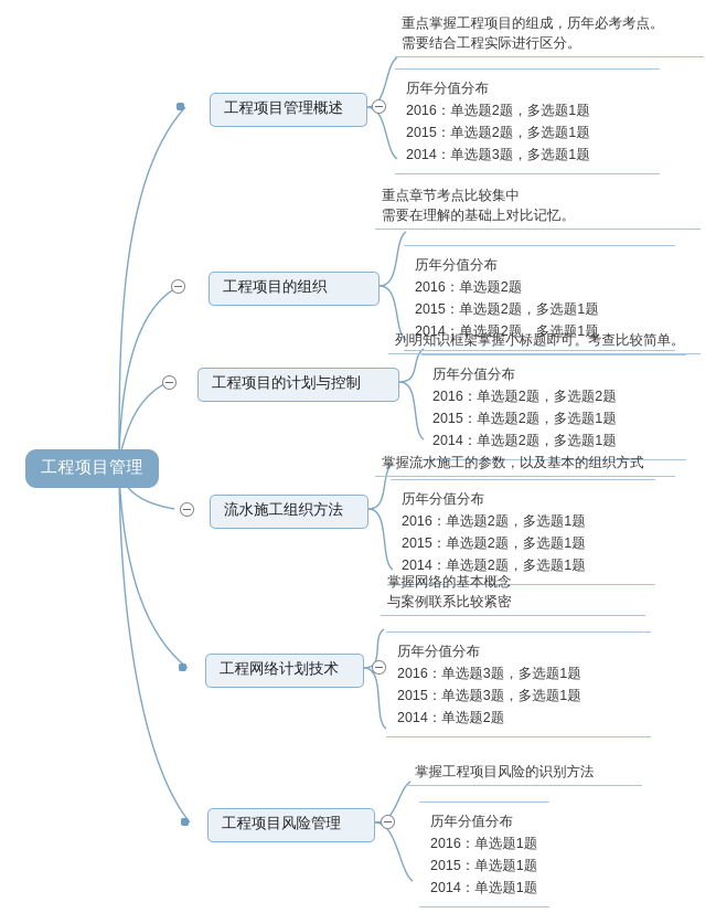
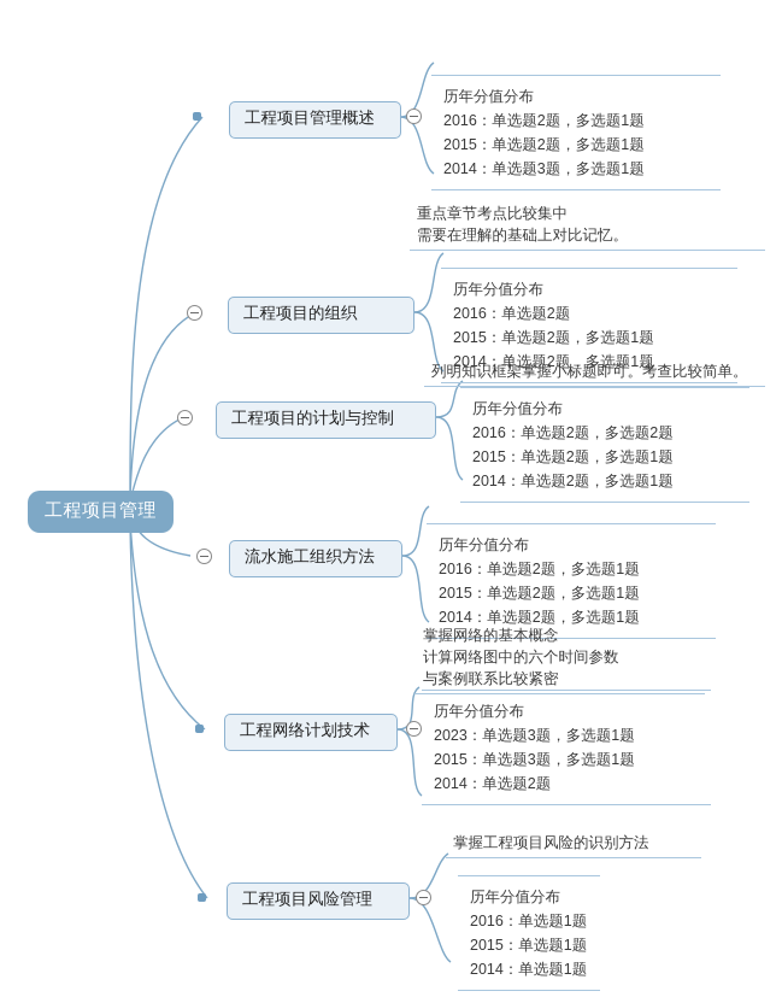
  工程项目管理
  工程项目管理概述
- 重点掌握工程项目的组成，历年必考考点。
- 需要结合工程实际进行区分。
  历年分值分布
  2016：单选题2题，多选题1题
  2015：单选题2题，多选题1题
  2014：单选题3题，多选题1题
  工程项目的组织
  重点章节考点比较集中
  需要在理解的基础上对比记忆。
  历年分值分布
  2016：单选题2题
  2015：单选题2题，多选题1题
  2014：单选题2题，多选题1题
  工程项目的计划与控制
  列明知识框架掌握小标题即可。考查比较简单。
  历年分值分布
  2016：单选题2题，多选题2题
  2015：单选题2题，多选题1题
  2014：单选题2题，多选题1题
  流水施工组织方法
- 掌握流水施工的参数，以及基本的组织方式
  历年分值分布
  2016：单选题2题，多选题1题
  2015：单选题2题，多选题1题
  2014：单选题2题，多选题1题
  工程网络计划技术
  掌握网络的基本概念
+ 计算网络图中的六个时间参数
  与案例联系比较紧密
  历年分值分布
- 2016：单选题3题，多选题1题
+ 2023：单选题3题，多选题1题
  2015：单选题3题，多选题1题
  2014：单选题2题
  工程项目风险管理
  掌握工程项目风险的识别方法
  历年分值分布
  2016：单选题1题
  2015：单选题1题
  2014：单选题1题
